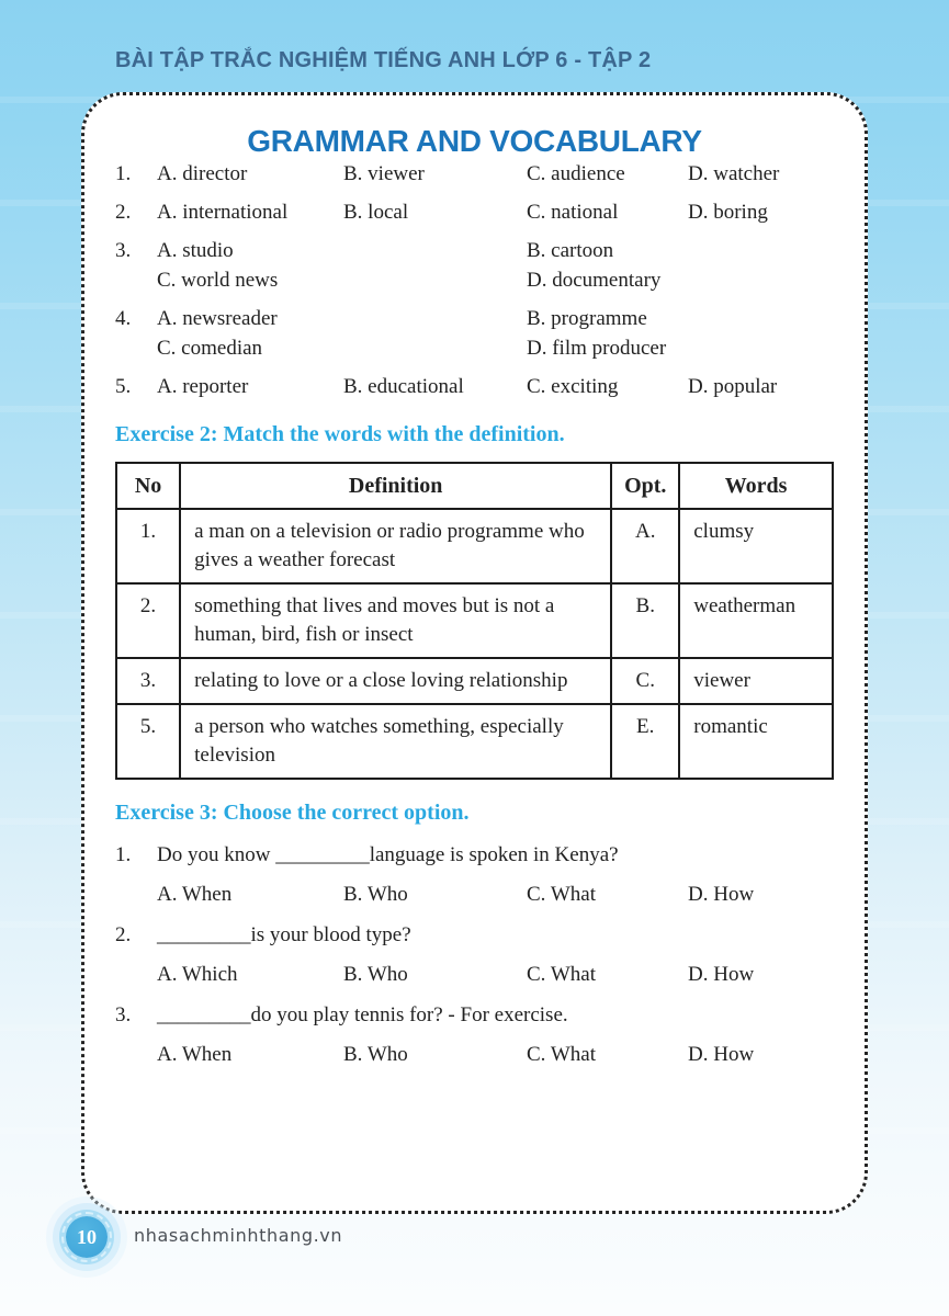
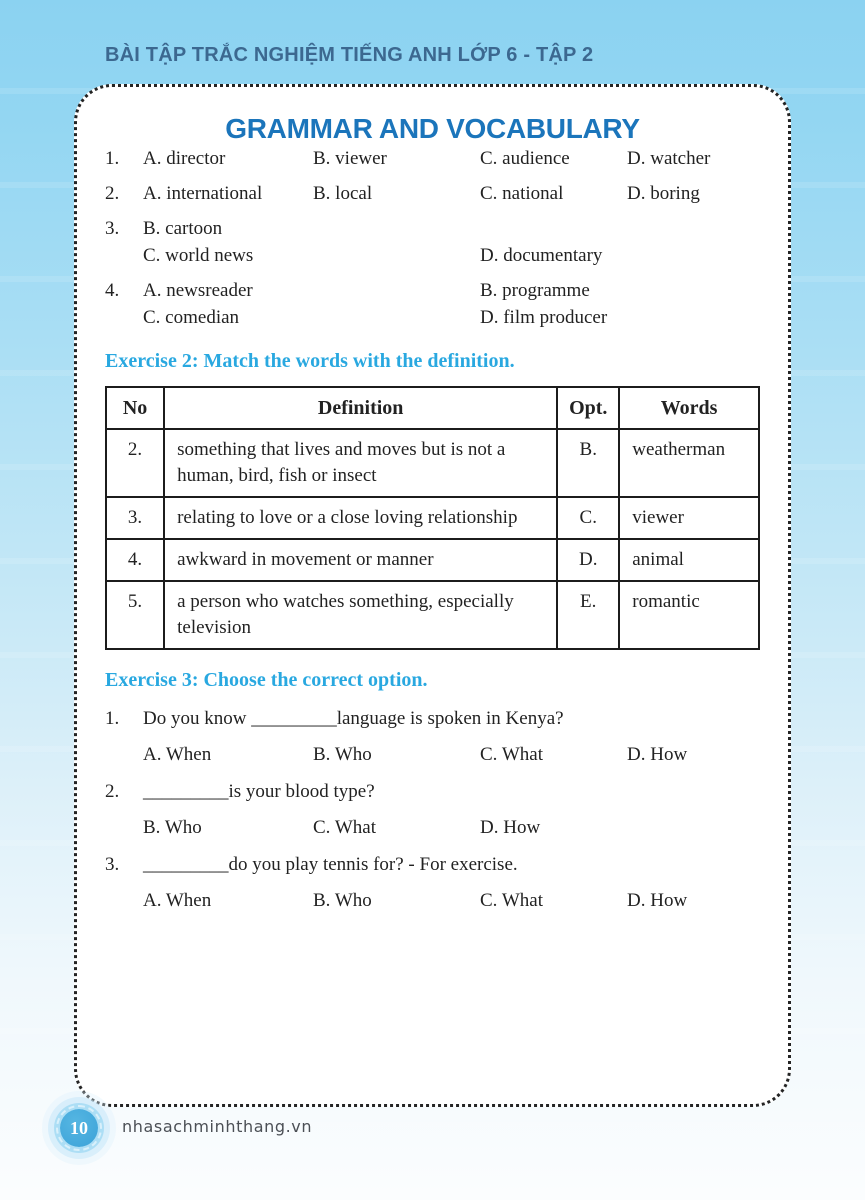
  BÀI TẬP TRẮC NGHIỆM TIẾNG ANH LỚP 6 - TẬP 2
  GRAMMAR AND VOCABULARY
  1.
  A. director
  B. viewer
  C. audience
  D. watcher
  2.
  A. international
  B. local
  C. national
  D. boring
  3.
- A. studio
  B. cartoon
  C. world news
  D. documentary
  4.
  A. newsreader
  B. programme
  C. comedian
  D. film producer
- 5.
- A. reporter
- B. educational
- C. exciting
- D. popular
  Exercise 2: Match the words with the definition.
  No	Definition	Opt.	Words
- 1.	a man on a television or radio programme who gives a weather forecast	A.	clumsy
  2.	something that lives and moves but is not a human, bird, fish or insect	B.	weatherman
  3.	relating to love or a close loving relationship	C.	viewer
+ 4.	awkward in movement or manner	D.	animal
  5.	a person who watches something, especially television	E.	romantic
  Exercise 3: Choose the correct option.
  1.
  Do you know _________language is spoken in Kenya?
  A. When
  B. Who
  C. What
  D. How
  2.
  _________is your blood type?
- A. Which
  B. Who
  C. What
  D. How
  3.
  _________do you play tennis for? - For exercise.
  A. When
  B. Who
  C. What
  D. How
  10
  nhasachminhthang.vn
